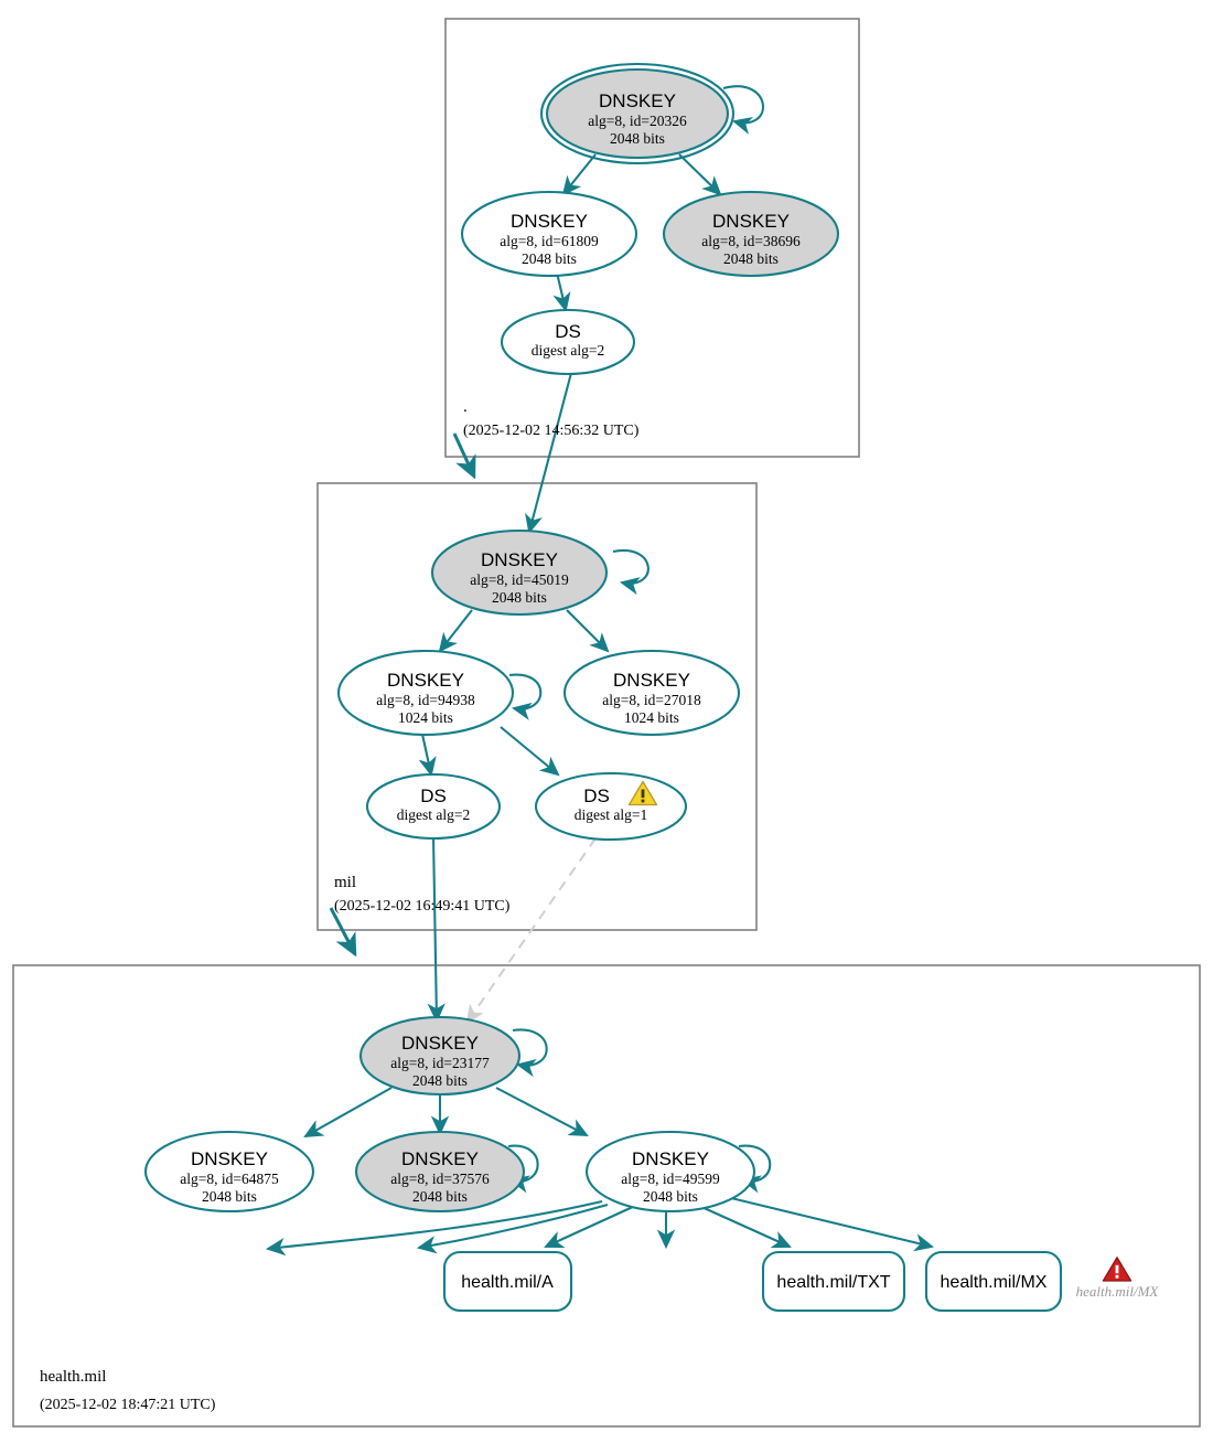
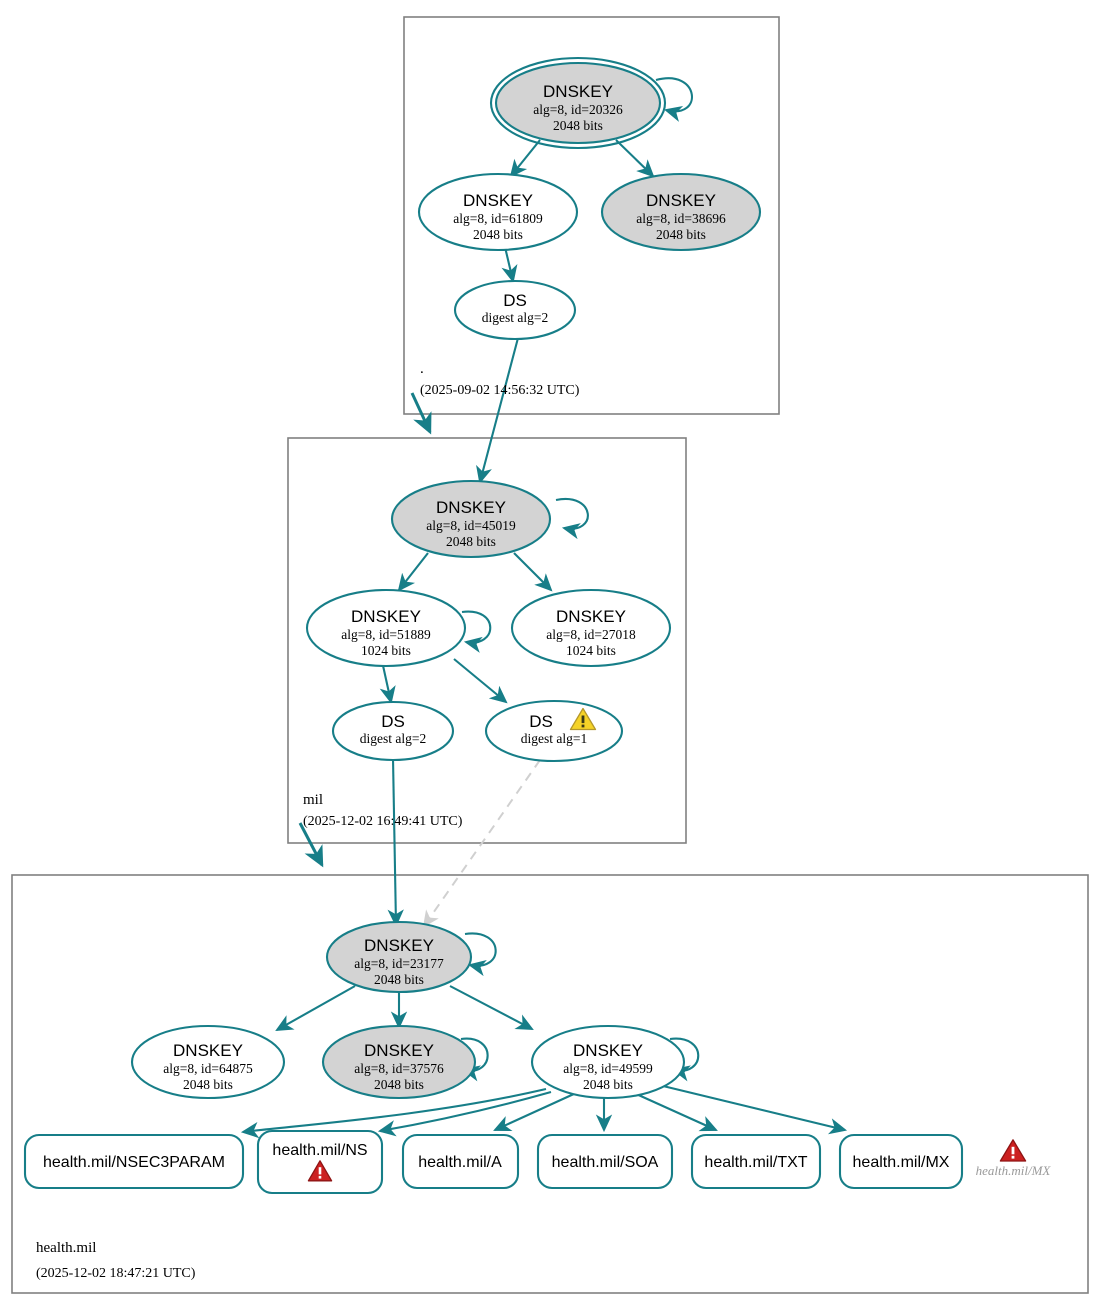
  DNSKEY
  alg=8, id=20326
  2048 bits
  DNSKEY
  alg=8, id=61809
  2048 bits
  DNSKEY
  alg=8, id=38696
  2048 bits
  DS
  digest alg=2
  .
- (2025-12-02 14:56:32 UTC)
+ (2025-09-02 14:56:32 UTC)
  DNSKEY
  alg=8, id=45019
  2048 bits
  DNSKEY
- alg=8, id=94938
+ alg=8, id=51889
  1024 bits
  DNSKEY
  alg=8, id=27018
  1024 bits
  DS
  digest alg=2
  DS
  digest alg=1
  mil
  (2025-12-02 16:49:41 UTC)
  DNSKEY
  alg=8, id=23177
  2048 bits
  DNSKEY
  alg=8, id=64875
  2048 bits
  DNSKEY
  alg=8, id=37576
  2048 bits
  DNSKEY
  alg=8, id=49599
  2048 bits
+ health.mil/NSEC3PARAM
+ health.mil/NS
  health.mil/A
+ health.mil/SOA
  health.mil/TXT
  health.mil/MX
  health.mil/MX
  health.mil
  (2025-12-02 18:47:21 UTC)
